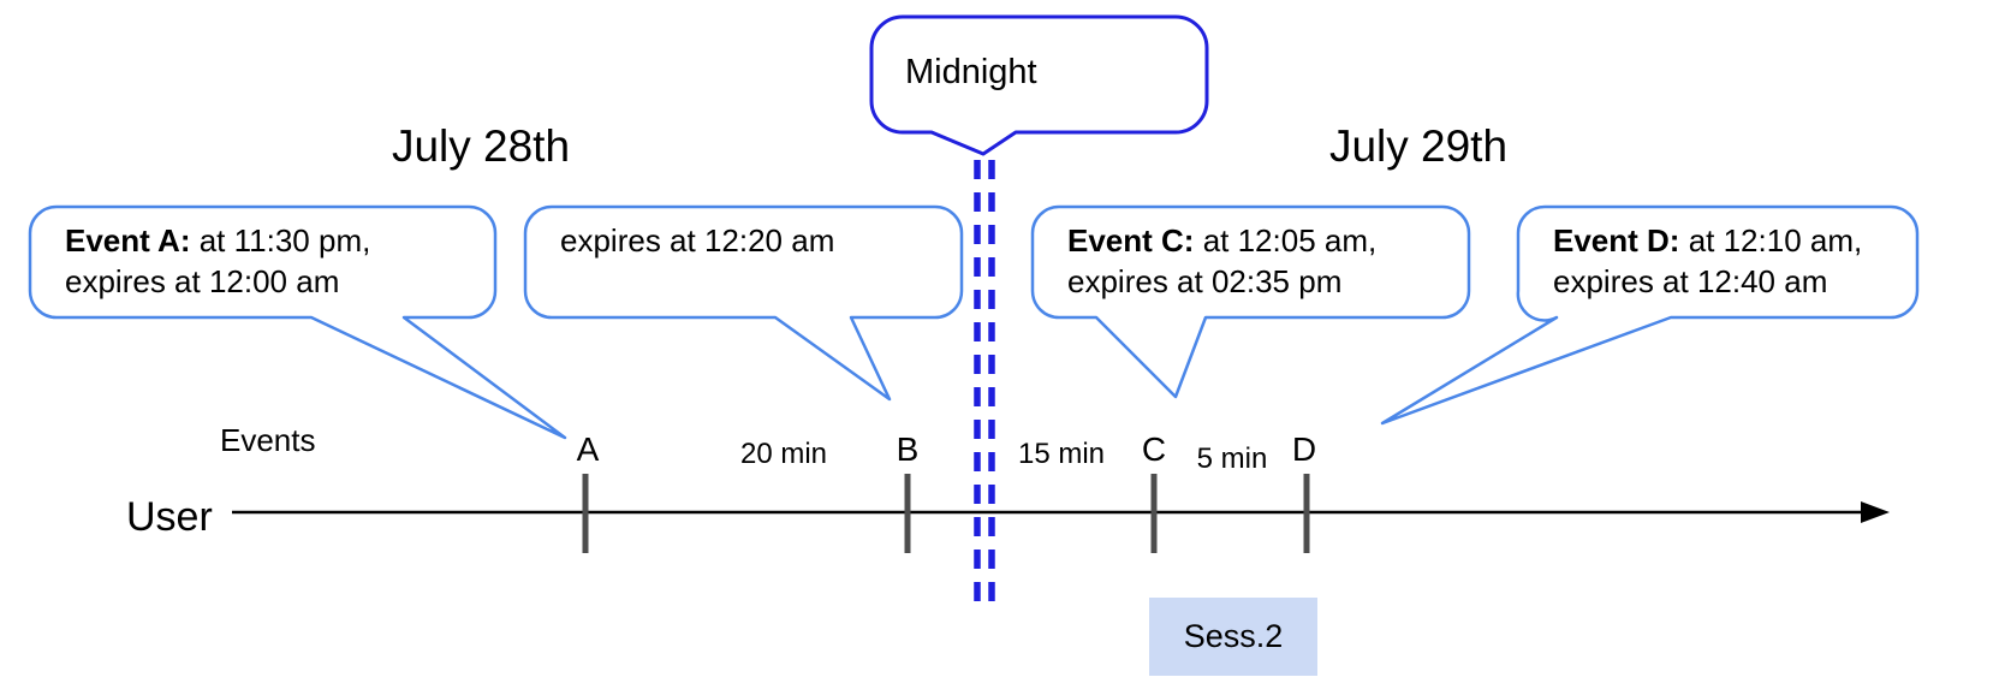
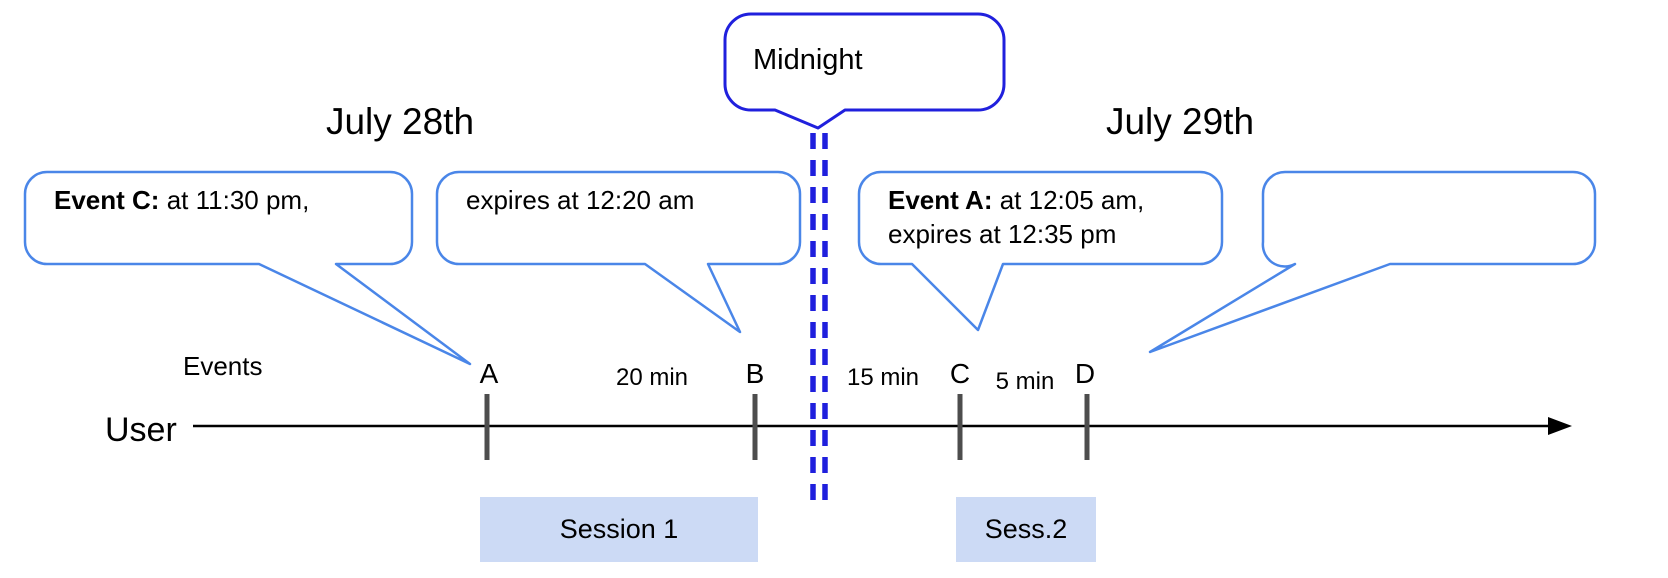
  July 28th
  July 29th
  Midnight
- Event A: at 11:30 pm,
+ Event C: at 11:30 pm,
- expires at 12:00 am
  expires at 12:20 am
- Event C: at 12:05 am,
+ Event A: at 12:05 am,
- expires at 02:35 pm
+ expires at 12:35 pm
- Event D: at 12:10 am,
- expires at 12:40 am
  Events
  User
  A
  B
  C
  D
  20 min
  15 min
  5 min
+ Session 1
  Sess.2
